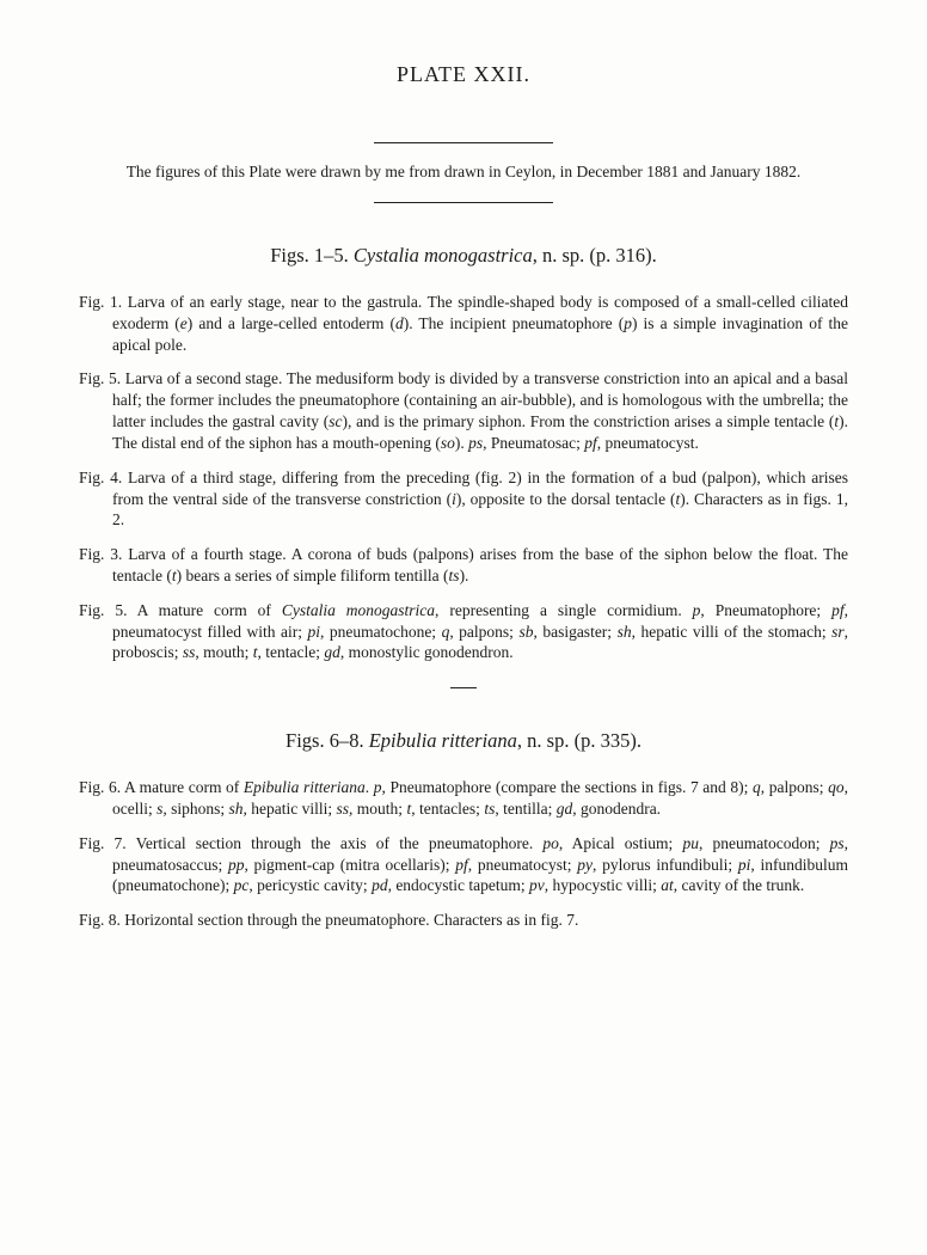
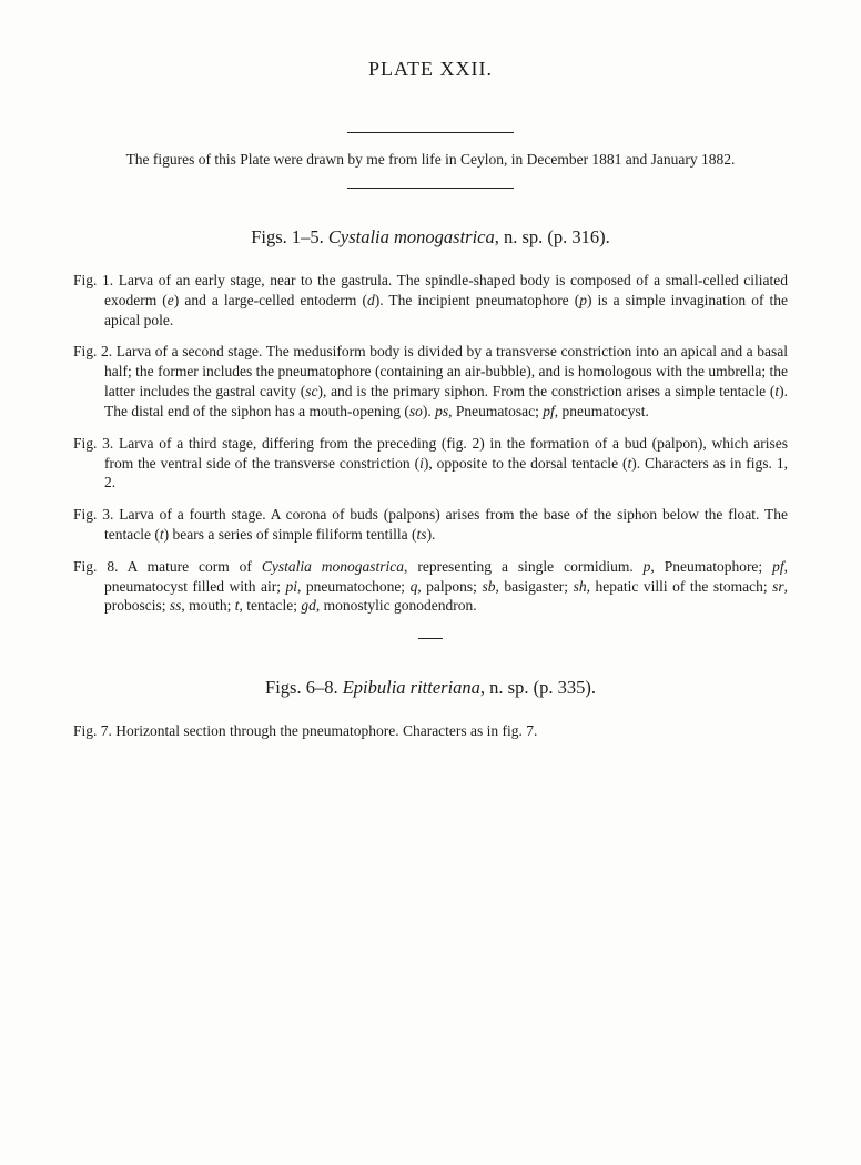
  PLATE XXII.
- The figures of this Plate were drawn by me from drawn in Ceylon, in December 1881 and January 1882.
+ The figures of this Plate were drawn by me from life in Ceylon, in December 1881 and January 1882.
  Figs. 1–5. Cystalia monogastrica, n. sp. (p. 316).
  Fig. 1. Larva of an early stage, near to the gastrula. The spindle-shaped body is composed of a small-celled ciliated exoderm (e) and a large-celled entoderm (d). The incipient pneumatophore (p) is a simple invagination of the apical pole.
- Fig. 5. Larva of a second stage. The medusiform body is divided by a transverse constriction into an apical and a basal half; the former includes the pneumatophore (containing an air-bubble), and is homologous with the umbrella; the latter includes the gastral cavity (sc), and is the primary siphon. From the constriction arises a simple tentacle (t). The distal end of the siphon has a mouth-opening (so). ps, Pneumatosac; pf, pneumatocyst.
+ Fig. 2. Larva of a second stage. The medusiform body is divided by a transverse constriction into an apical and a basal half; the former includes the pneumatophore (containing an air-bubble), and is homologous with the umbrella; the latter includes the gastral cavity (sc), and is the primary siphon. From the constriction arises a simple tentacle (t). The distal end of the siphon has a mouth-opening (so). ps, Pneumatosac; pf, pneumatocyst.
- Fig. 4. Larva of a third stage, differing from the preceding (fig. 2) in the formation of a bud (palpon), which arises from the ventral side of the transverse constriction (i), opposite to the dorsal tentacle (t). Characters as in figs. 1, 2.
+ Fig. 3. Larva of a third stage, differing from the preceding (fig. 2) in the formation of a bud (palpon), which arises from the ventral side of the transverse constriction (i), opposite to the dorsal tentacle (t). Characters as in figs. 1, 2.
  Fig. 3. Larva of a fourth stage. A corona of buds (palpons) arises from the base of the siphon below the float. The tentacle (t) bears a series of simple filiform tentilla (ts).
- Fig. 5. A mature corm of Cystalia monogastrica, representing a single cormidium. p, Pneumatophore; pf, pneumatocyst filled with air; pi, pneumatochone; q, palpons; sb, basigaster; sh, hepatic villi of the stomach; sr, proboscis; ss, mouth; t, tentacle; gd, monostylic gonodendron.
+ Fig. 8. A mature corm of Cystalia monogastrica, representing a single cormidium. p, Pneumatophore; pf, pneumatocyst filled with air; pi, pneumatochone; q, palpons; sb, basigaster; sh, hepatic villi of the stomach; sr, proboscis; ss, mouth; t, tentacle; gd, monostylic gonodendron.
  Figs. 6–8. Epibulia ritteriana, n. sp. (p. 335).
- Fig. 6. A mature corm of Epibulia ritteriana. p, Pneumatophore (compare the sections in figs. 7 and 8); q, palpons; qo, ocelli; s, siphons; sh, hepatic villi; ss, mouth; t, tentacles; ts, tentilla; gd, gonodendra.
- Fig. 7. Vertical section through the axis of the pneumatophore. po, Apical ostium; pu, pneumatocodon; ps, pneumatosaccus; pp, pigment-cap (mitra ocellaris); pf, pneumatocyst; py, pylorus infundibuli; pi, infundibulum (pneumatochone); pc, pericystic cavity; pd, endocystic tapetum; pv, hypocystic villi; at, cavity of the trunk.
- Fig. 8. Horizontal section through the pneumatophore. Characters as in fig. 7.
+ Fig. 7. Horizontal section through the pneumatophore. Characters as in fig. 7.
